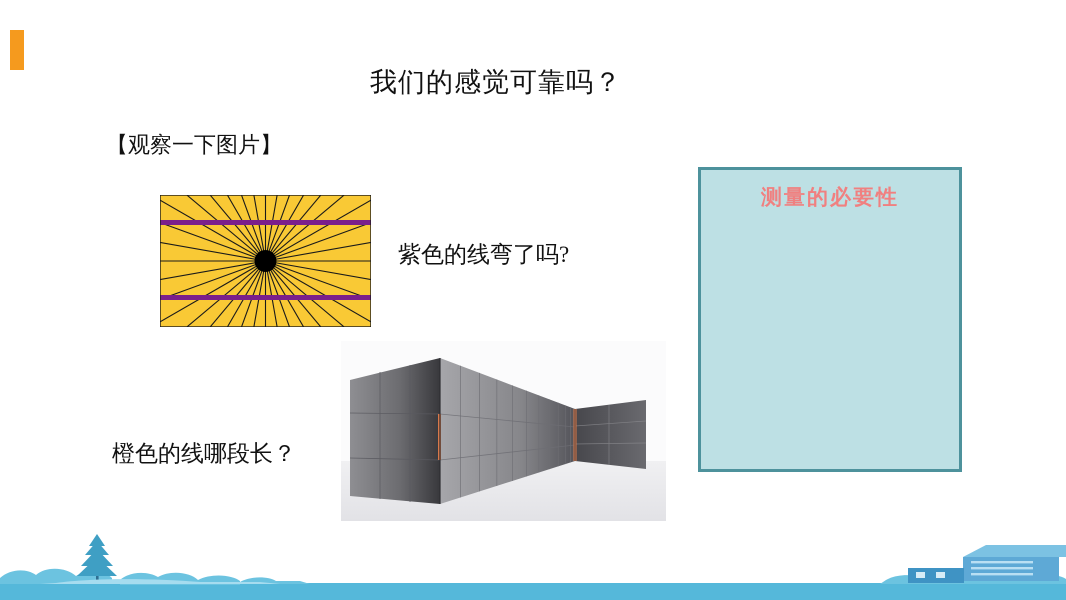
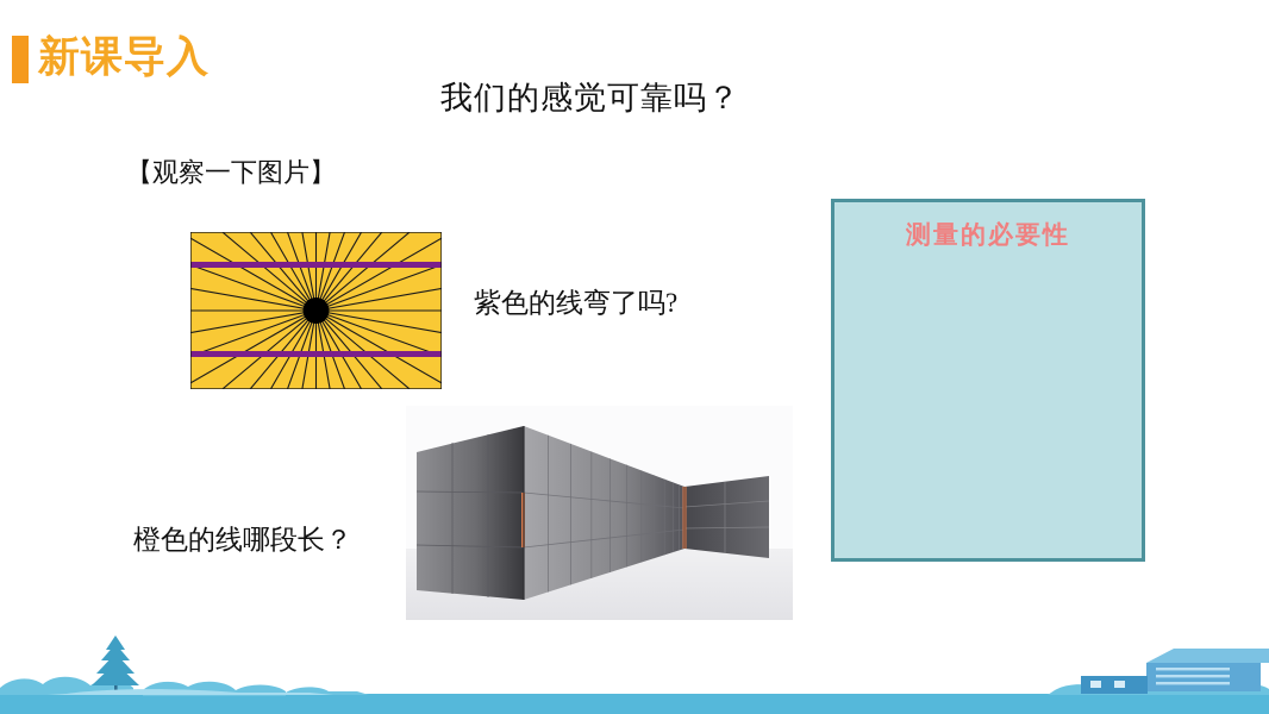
+ 新课导入
  我们的感觉可靠吗？
  【观察一下图片】
  紫色的线弯了吗?
  橙色的线哪段长？
  测量的必要性
